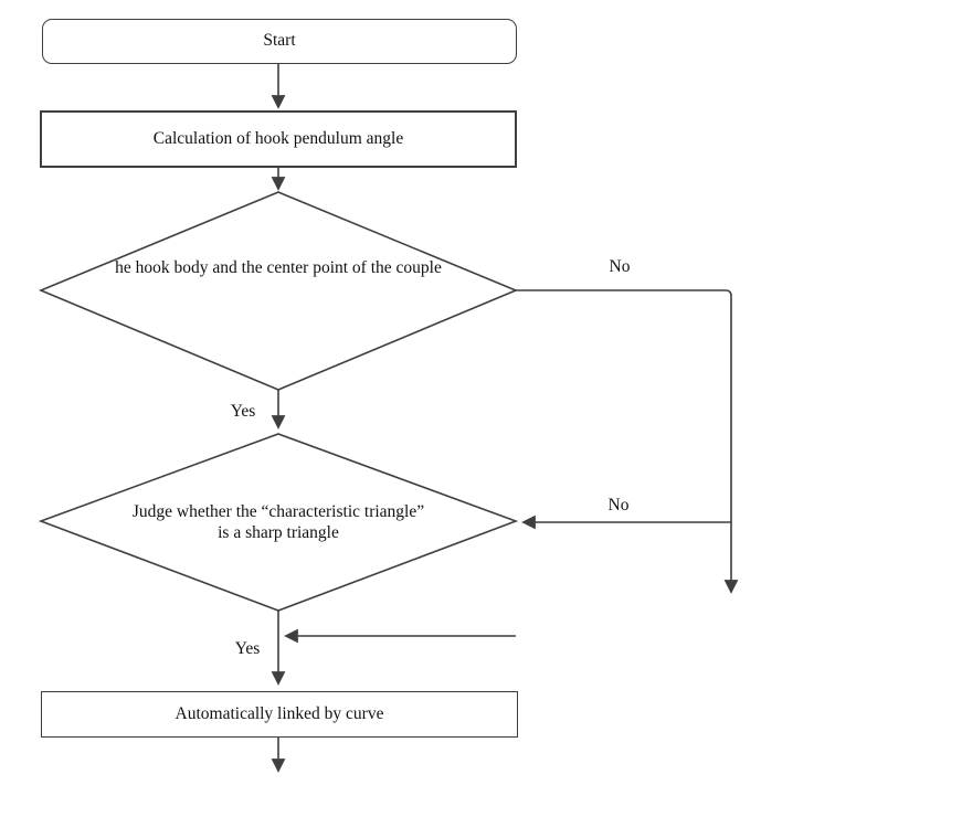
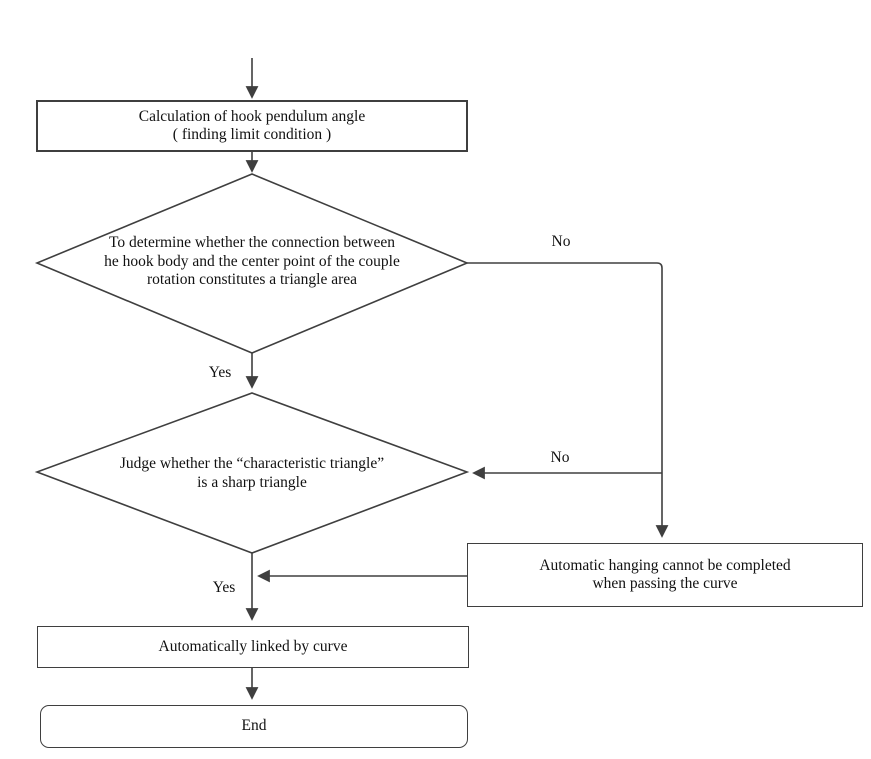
- Start
  Calculation of hook pendulum angle
+ ( finding limit condition )
+ To determine whether the connection between
  he hook body and the center point of the couple
+ rotation constitutes a triangle area
  Judge whether the “characteristic triangle”
  is a sharp triangle
+ Automatic hanging cannot be completed
+ when passing the curve
  Automatically linked by curve
+ End
  No
  Yes
  No
  Yes
